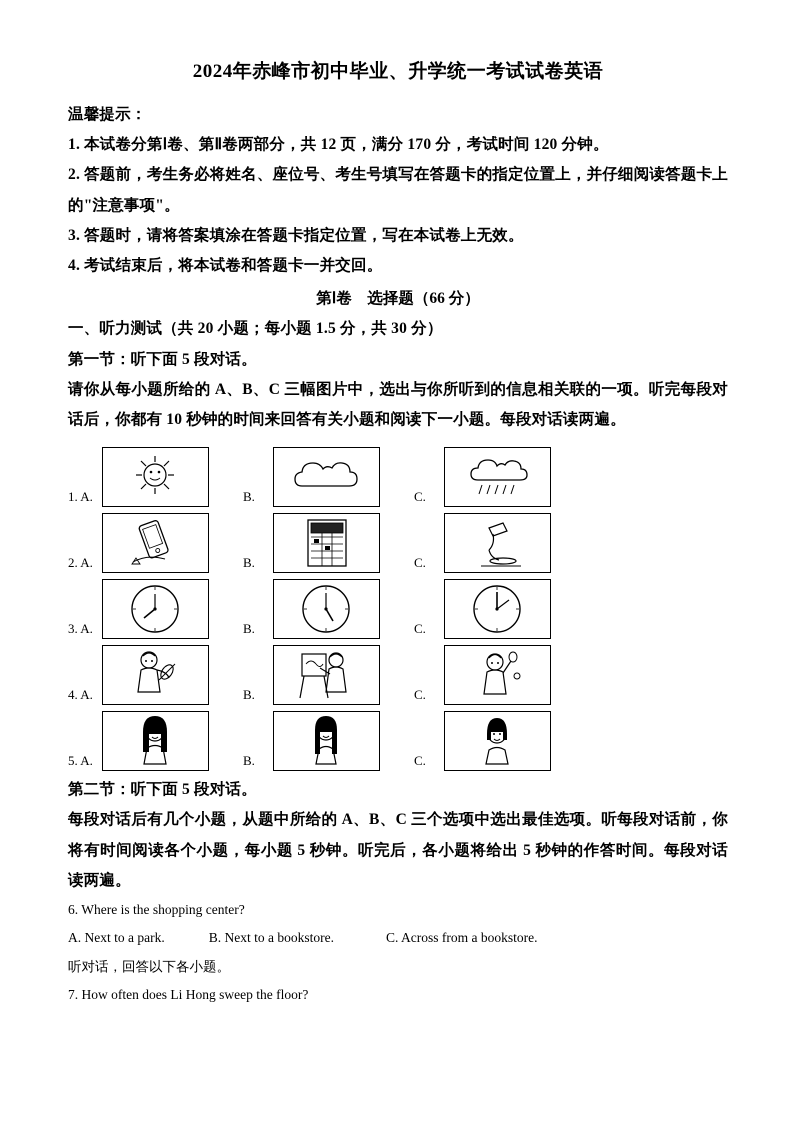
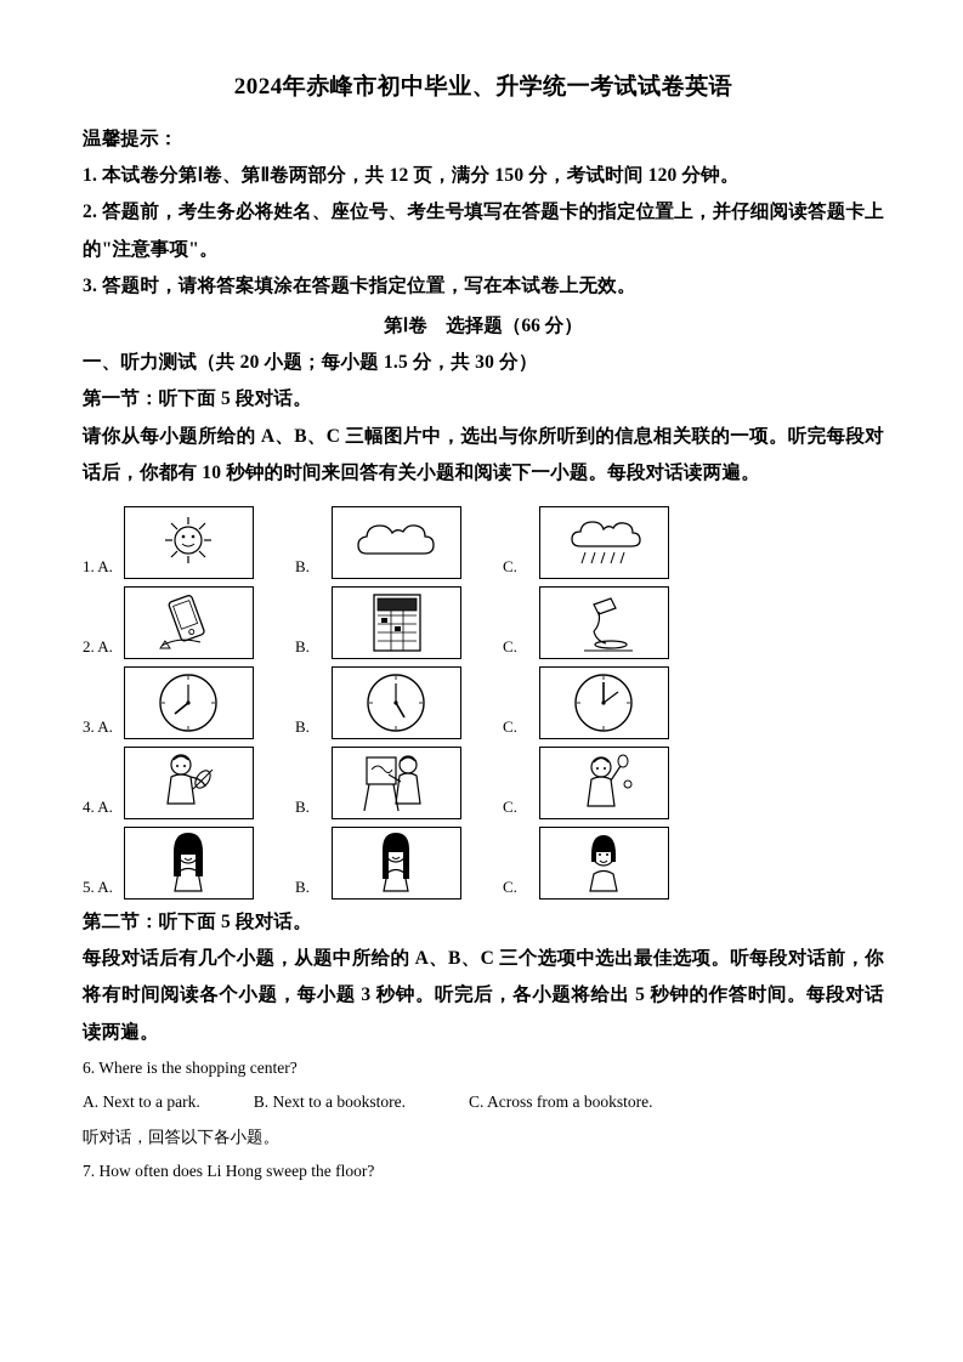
  2024年赤峰市初中毕业、升学统一考试试卷英语
  温馨提示：
- 1. 本试卷分第Ⅰ卷、第Ⅱ卷两部分，共 12 页，满分 170 分，考试时间 120 分钟。
+ 1. 本试卷分第Ⅰ卷、第Ⅱ卷两部分，共 12 页，满分 150 分，考试时间 120 分钟。
  2. 答题前，考生务必将姓名、座位号、考生号填写在答题卡的指定位置上，并仔细阅读答题卡上的"注意事项"。
  3. 答题时，请将答案填涂在答题卡指定位置，写在本试卷上无效。
- 4. 考试结束后，将本试卷和答题卡一并交回。
  第Ⅰ卷 选择题（66 分）
  一、听力测试（共 20 小题；每小题 1.5 分，共 30 分）
  第一节：听下面 5 段对话。
  请你从每小题所给的 A、B、C 三幅图片中，选出与你所听到的信息相关联的一项。听完每段对话后，你都有 10 秒钟的时间来回答有关小题和阅读下一小题。每段对话读两遍。
  1. A.
  B.
  C.
  2. A.
  B.
  C.
  3. A.
  B.
  C.
  4. A.
  B.
  C.
  5. A.
  B.
  C.
  第二节：听下面 5 段对话。
- 每段对话后有几个小题，从题中所给的 A、B、C 三个选项中选出最佳选项。听每段对话前，你将有时间阅读各个小题，每小题 5 秒钟。听完后，各小题将给出 5 秒钟的作答时间。每段对话读两遍。
+ 每段对话后有几个小题，从题中所给的 A、B、C 三个选项中选出最佳选项。听每段对话前，你将有时间阅读各个小题，每小题 3 秒钟。听完后，各小题将给出 5 秒钟的作答时间。每段对话读两遍。
  6. Where is the shopping center?
  A. Next to a park. B. Next to a bookstore. C. Across from a bookstore.
  听对话，回答以下各小题。
  7. How often does Li Hong sweep the floor?
